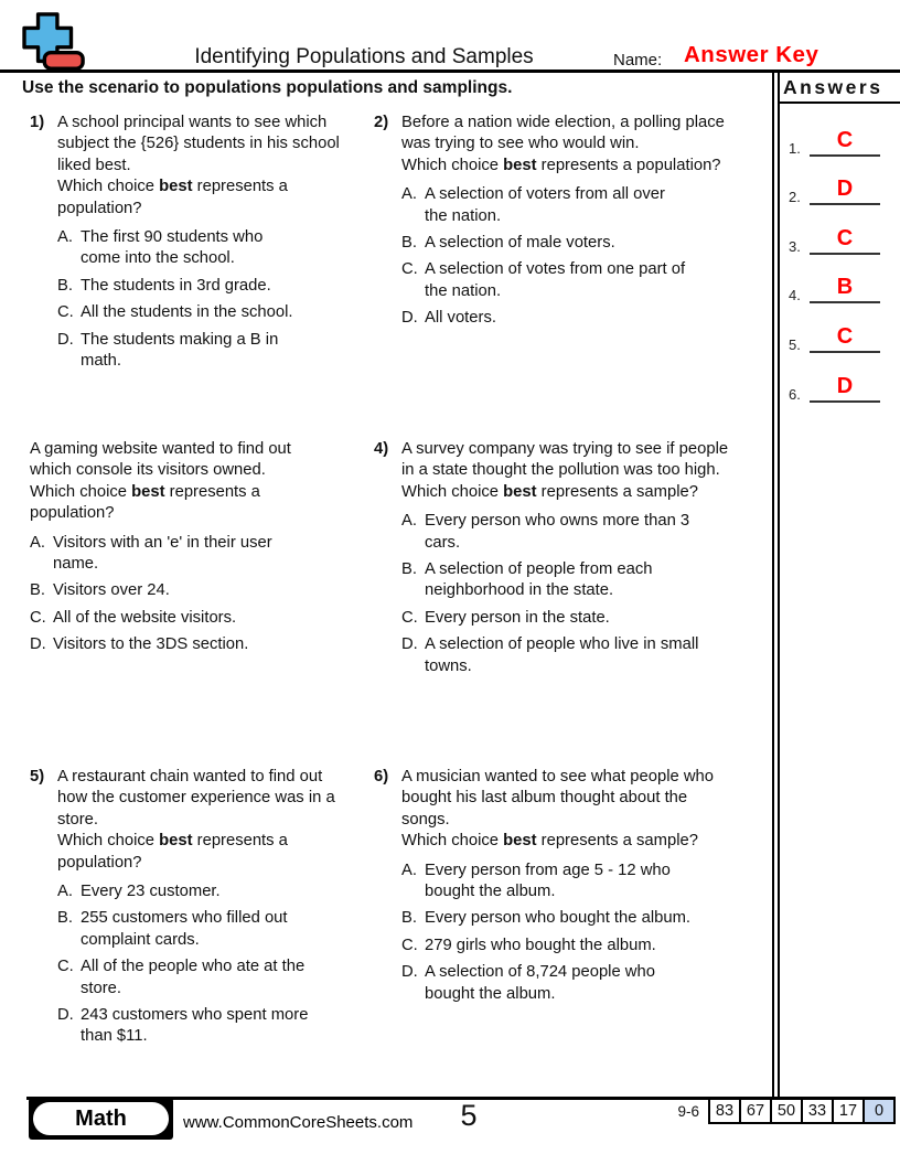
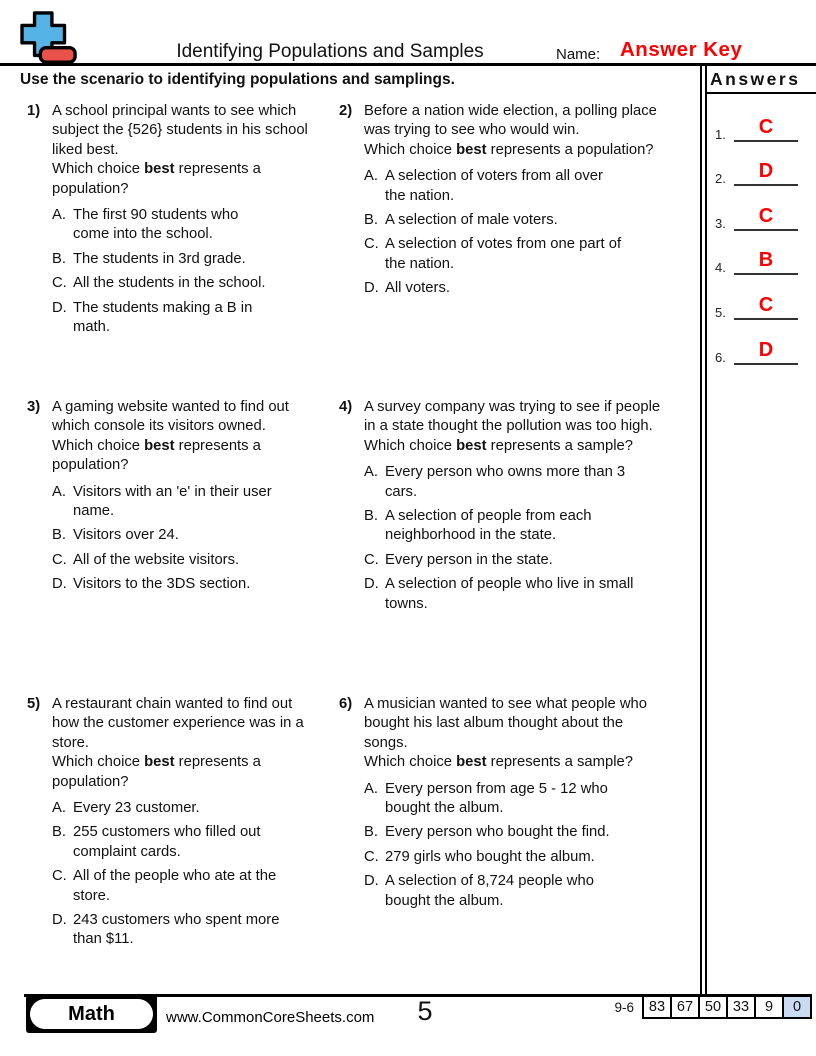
  Identifying Populations and Samples
  Name:
  Answer Key
- Use the scenario to populations populations and samplings.
+ Use the scenario to identifying populations and samplings.
  Answers
  1.
  C
  2.
  D
  3.
  C
  4.
  B
  5.
  C
  6.
  D
  1)
  A school principal wants to see which
  subject the {526} students in his school
  liked best.
  Which choice best represents a
  population?
  A.
  The first 90 students who
  come into the school.
  B.
  The students in 3rd grade.
  C.
  All the students in the school.
  D.
  The students making a B in
  math.
  2)
  Before a nation wide election, a polling place
  was trying to see who would win.
  Which choice best represents a population?
  A.
  A selection of voters from all over
  the nation.
  B.
  A selection of male voters.
  C.
  A selection of votes from one part of
  the nation.
  D.
  All voters.
+ 3)
  A gaming website wanted to find out
  which console its visitors owned.
  Which choice best represents a
  population?
  A.
  Visitors with an 'e' in their user
  name.
  B.
  Visitors over 24.
  C.
  All of the website visitors.
  D.
  Visitors to the 3DS section.
  4)
  A survey company was trying to see if people
  in a state thought the pollution was too high.
  Which choice best represents a sample?
  A.
  Every person who owns more than 3
  cars.
  B.
  A selection of people from each
  neighborhood in the state.
  C.
  Every person in the state.
  D.
  A selection of people who live in small
  towns.
  5)
  A restaurant chain wanted to find out
  how the customer experience was in a
  store.
  Which choice best represents a
  population?
  A.
  Every 23 customer.
  B.
  255 customers who filled out
  complaint cards.
  C.
  All of the people who ate at the
  store.
  D.
  243 customers who spent more
  than $11.
  6)
  A musician wanted to see what people who
  bought his last album thought about the
  songs.
  Which choice best represents a sample?
  A.
  Every person from age 5 - 12 who
  bought the album.
  B.
- Every person who bought the album.
+ Every person who bought the find.
  C.
  279 girls who bought the album.
  D.
  A selection of 8,724 people who
  bought the album.
  Math
  www.CommonCoreSheets.com
  5
  9-6
  83
  67
  50
  33
- 17
+ 9
  0
